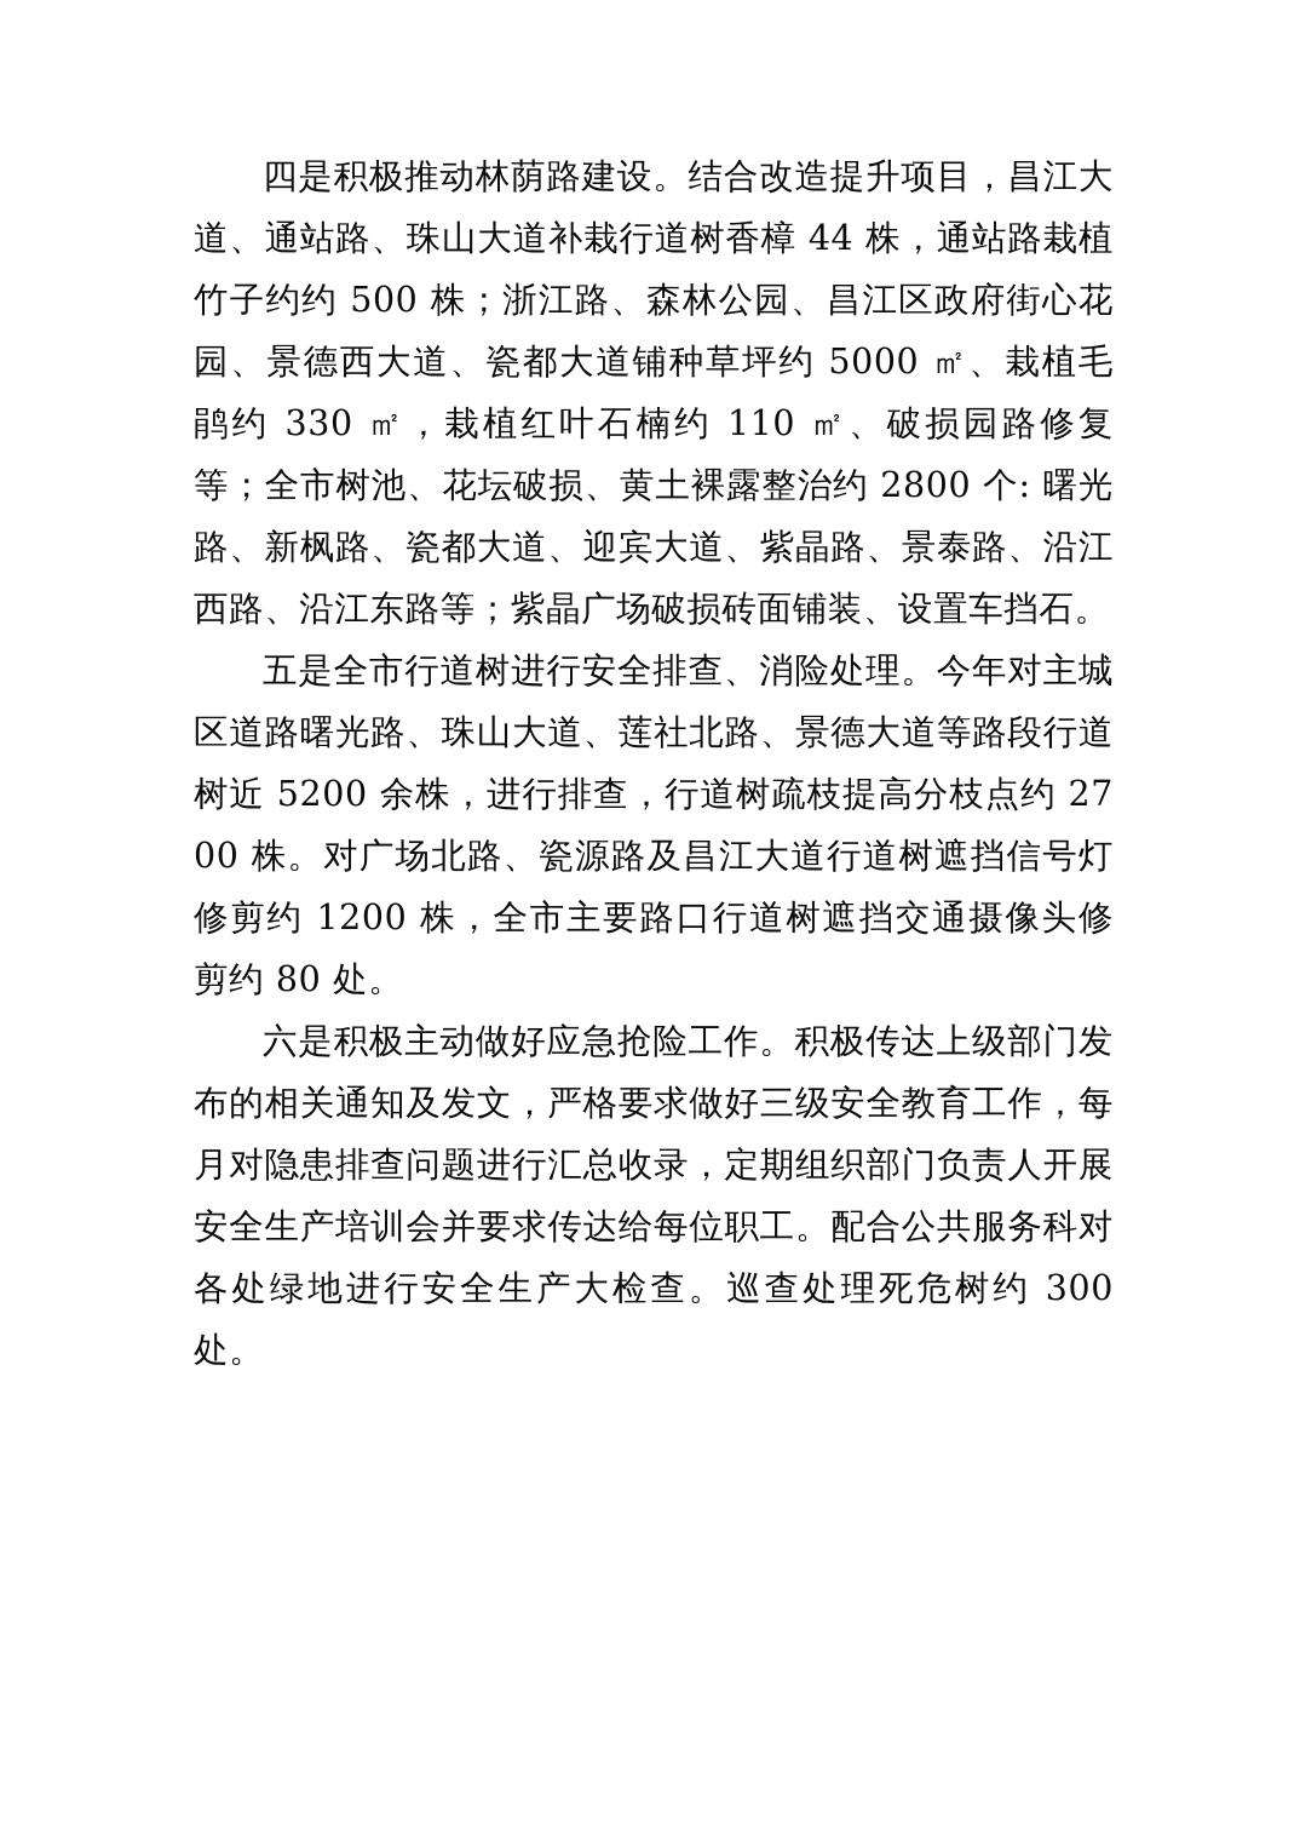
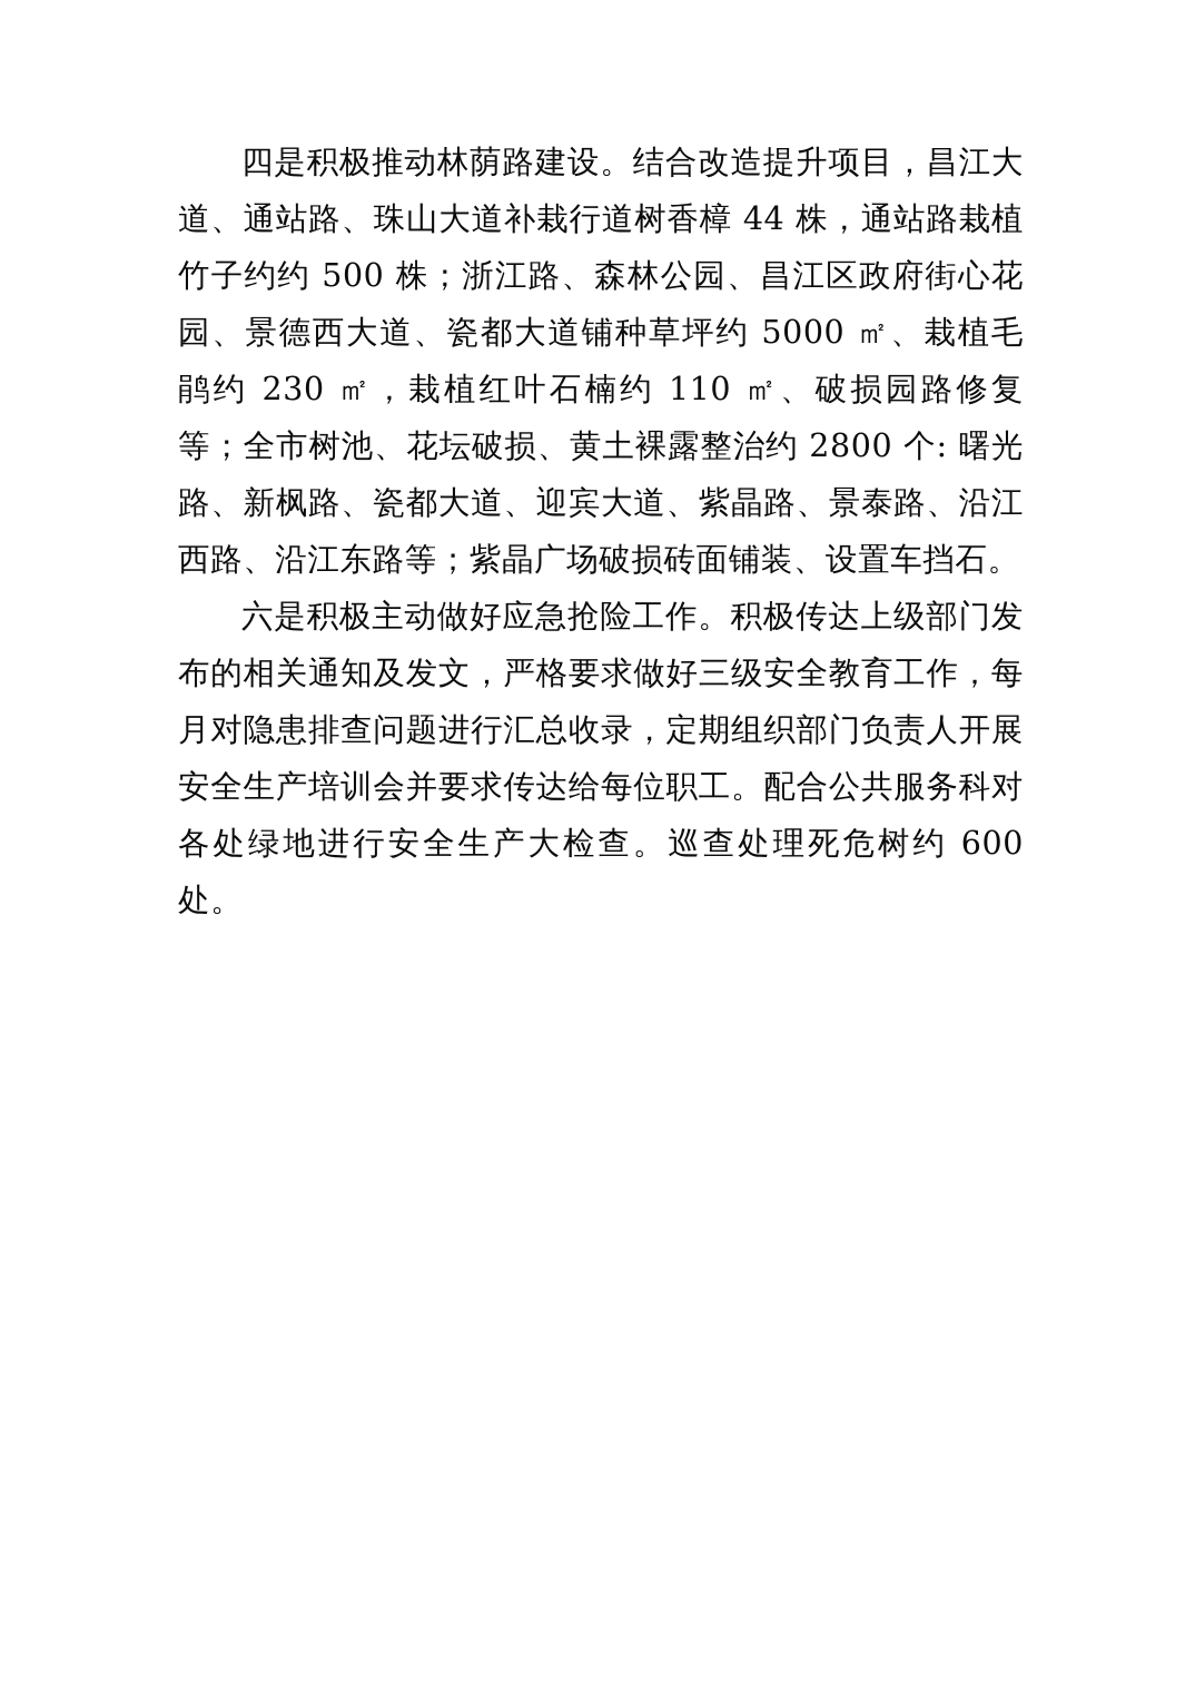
- 四是积极推动林荫路建设。结合改造提升项目，昌江大道、通站路、珠山大道补栽行道树香樟 44 株，通站路栽植竹子约约 500 株；浙江路、森林公园、昌江区政府街心花园、景德西大道、瓷都大道铺种草坪约 5000 ㎡、栽植毛鹃约 330 ㎡，栽植红叶石楠约 110 ㎡、破损园路修复等；全市树池、花坛破损、黄土裸露整治约 2800 个: 曙光路、新枫路、瓷都大道、迎宾大道、紫晶路、景泰路、沿江西路、沿江东路等；紫晶广场破损砖面铺装、设置车挡石。
+ 四是积极推动林荫路建设。结合改造提升项目，昌江大道、通站路、珠山大道补栽行道树香樟 44 株，通站路栽植竹子约约 500 株；浙江路、森林公园、昌江区政府街心花园、景德西大道、瓷都大道铺种草坪约 5000 ㎡、栽植毛鹃约 230 ㎡，栽植红叶石楠约 110 ㎡、破损园路修复等；全市树池、花坛破损、黄土裸露整治约 2800 个: 曙光路、新枫路、瓷都大道、迎宾大道、紫晶路、景泰路、沿江西路、沿江东路等；紫晶广场破损砖面铺装、设置车挡石。
- 五是全市行道树进行安全排查、消险处理。今年对主城区道路曙光路、珠山大道、莲社北路、景德大道等路段行道树近 5200 余株，进行排查，行道树疏枝提高分枝点约 2700 株。对广场北路、瓷源路及昌江大道行道树遮挡信号灯修剪约 1200 株，全市主要路口行道树遮挡交通摄像头修剪约 80 处。
- 六是积极主动做好应急抢险工作。积极传达上级部门发布的相关通知及发文，严格要求做好三级安全教育工作，每月对隐患排查问题进行汇总收录，定期组织部门负责人开展安全生产培训会并要求传达给每位职工。配合公共服务科对各处绿地进行安全生产大检查。巡查处理死危树约 300 处。
+ 六是积极主动做好应急抢险工作。积极传达上级部门发布的相关通知及发文，严格要求做好三级安全教育工作，每月对隐患排查问题进行汇总收录，定期组织部门负责人开展安全生产培训会并要求传达给每位职工。配合公共服务科对各处绿地进行安全生产大检查。巡查处理死危树约 600 处。
